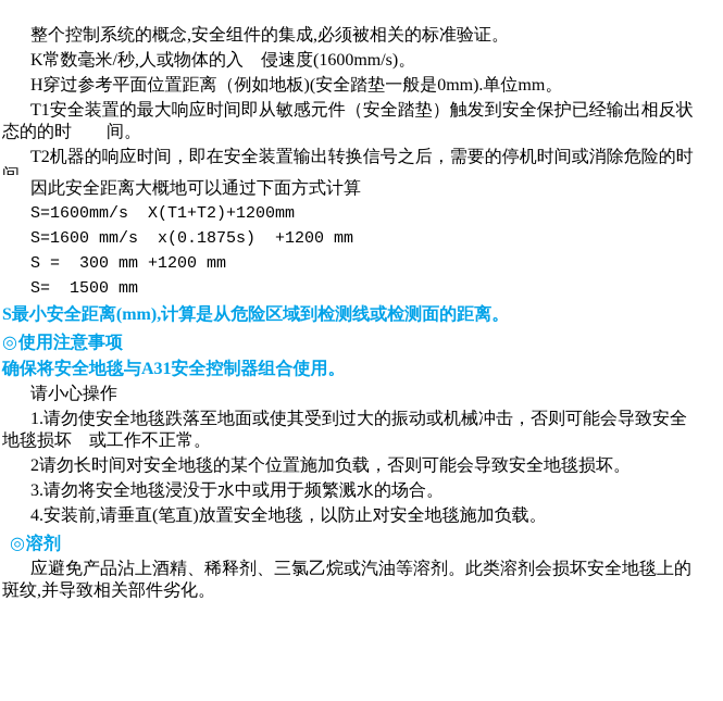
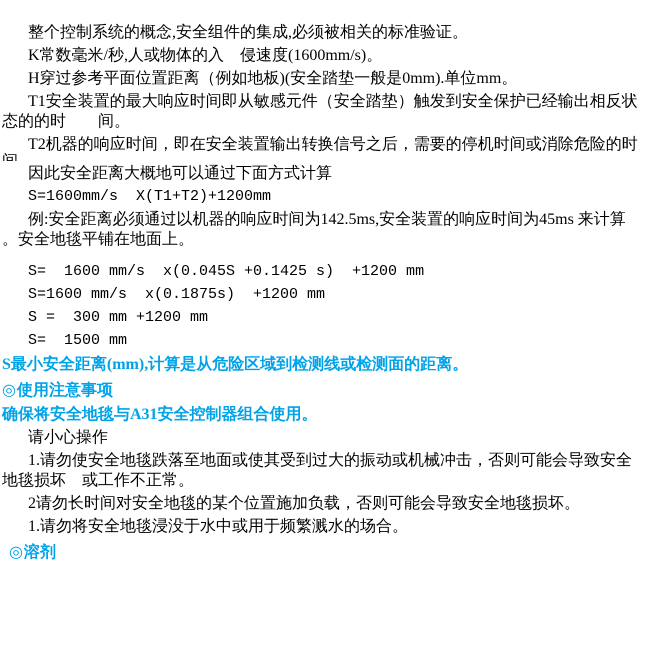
  整个控制系统的概念,安全组件的集成,必须被相关的标准验证。
  K常数毫米/秒,人或物体的入 侵速度(1600mm/s)。
  H穿过参考平面位置距离（例如地板)(安全踏垫一般是0mm).单位mm。
  T1安全装置的最大响应时间即从敏感元件（安全踏垫）触发到安全保护已经输出相反状
  态的的时 间。
  T2机器的响应时间，即在安全装置输出转换信号之后，需要的停机时间或消除危险的时
  因此安全距离大概地可以通过下面方式计算
  S=1600mm/s X(T1+T2)+1200mm
+ 例:安全距离必须通过以机器的响应时间为142.5ms,安全装置的响应时间为45ms 来计算
+ 。安全地毯平铺在地面上。
+ S= 1600 mm/s x(0.045S +0.1425 s) +1200 mm
  S=1600 mm/s x(0.1875s) +1200 mm
  S = 300 mm +1200 mm
  S= 1500 mm
  S最小安全距离(mm),计算是从危险区域到检测线或检测面的距离。
  ◎使用注意事项
  确保将安全地毯与A31安全控制器组合使用。
  请小心操作
  1.请勿使安全地毯跌落至地面或使其受到过大的振动或机械冲击，否则可能会导致安全
  地毯损坏 或工作不正常。
  2请勿长时间对安全地毯的某个位置施加负载，否则可能会导致安全地毯损坏。
- 3.请勿将安全地毯浸没于水中或用于频繁溅水的场合。
+ 1.请勿将安全地毯浸没于水中或用于频繁溅水的场合。
- 4.安装前,请垂直(笔直)放置安全地毯，以防止对安全地毯施加负载。
  ◎溶剂
- 应避免产品沾上酒精、稀释剂、三氯乙烷或汽油等溶剂。此类溶剂会损坏安全地毯上的
- 斑纹,并导致相关部件劣化。
